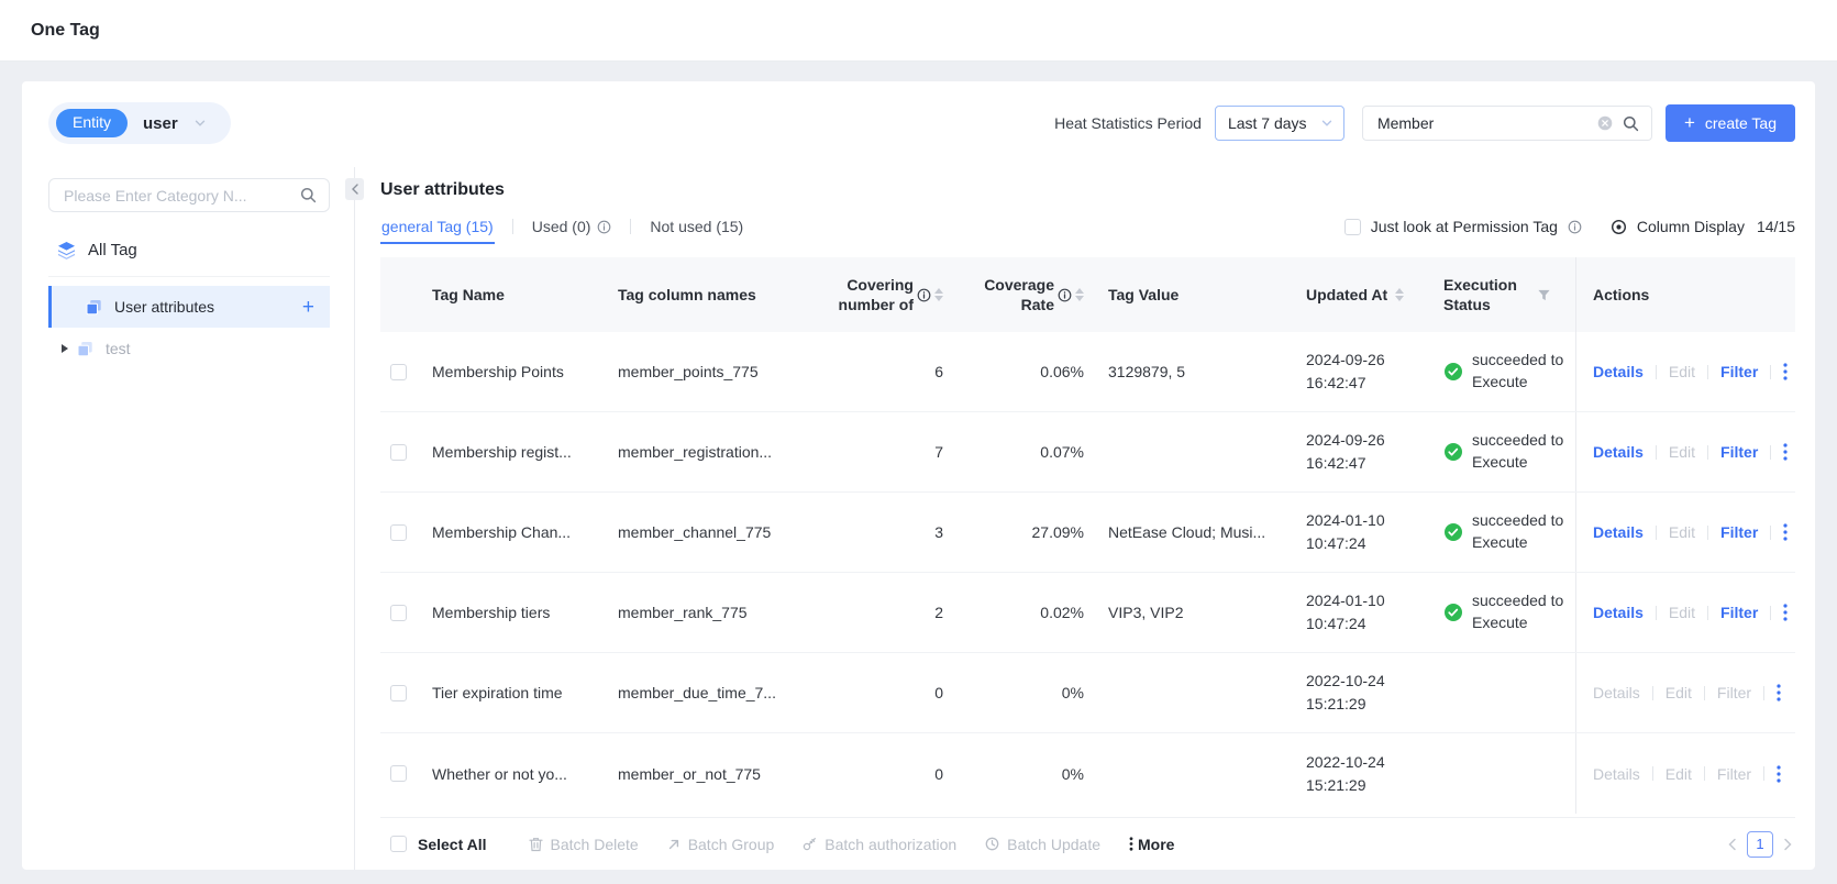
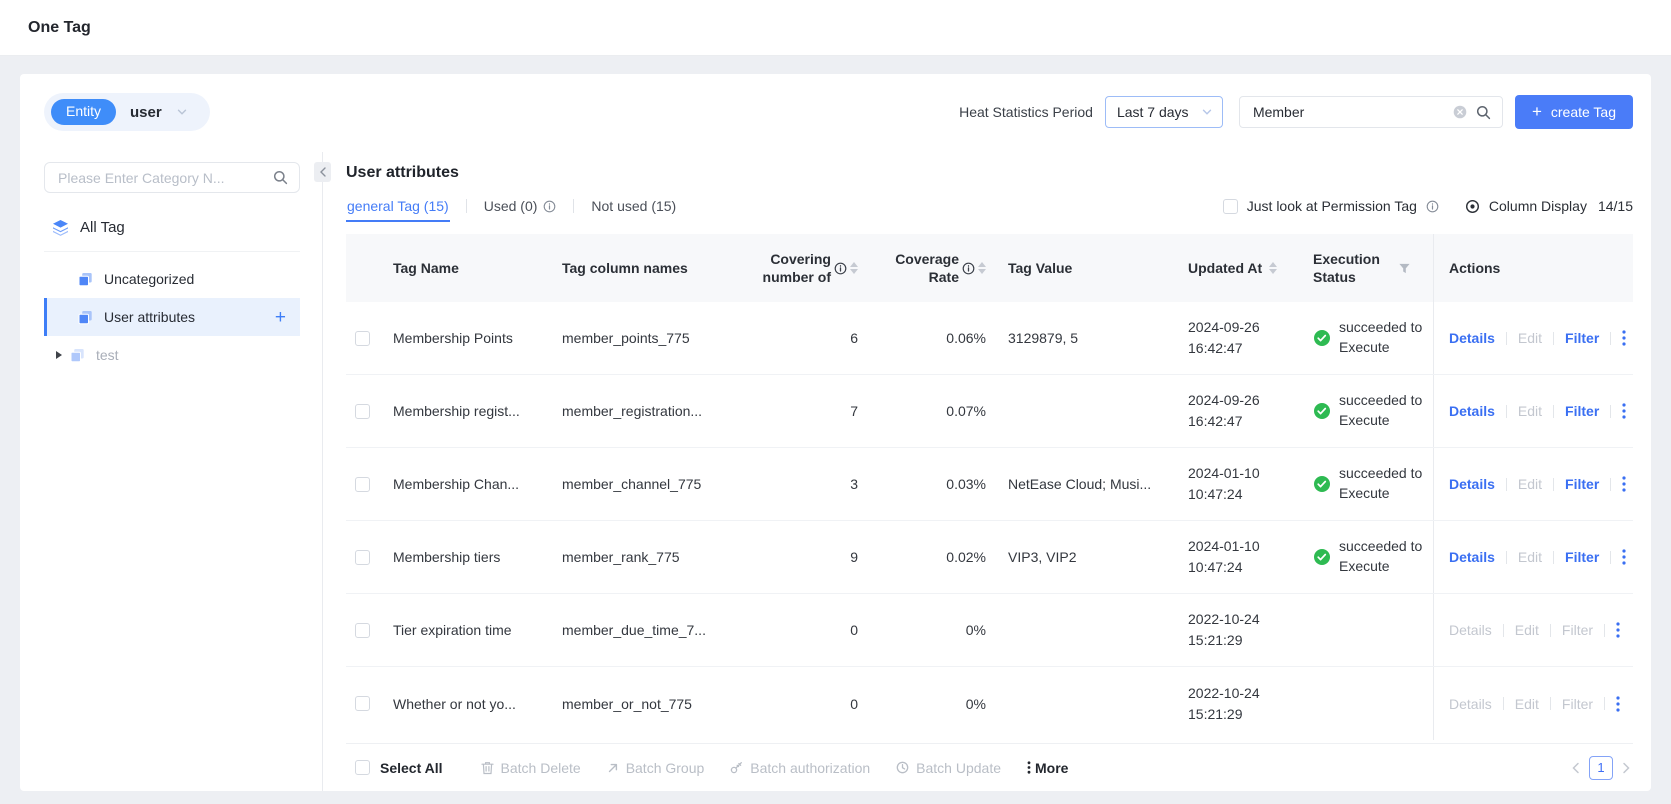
  One Tag
  Entity
  user
  Heat Statistics Period
  Last 7 days
  Member
  +
  create Tag
  Please Enter Category N...
  All Tag
+ Uncategorized
  User attributes
  +
  test
  User attributes
  general Tag (15)
  Used (0)
  Not used (15)
  Just look at Permission Tag
  Column Display
  14/15
  Tag Name
  Tag column names
  Covering number of
  Coverage Rate
  Tag Value
  Updated At
  Execution Status
  Actions
  Membership Points
  member_points_775
  6
  0.06%
  3129879, 5
  2024-09-26
  16:42:47
  succeeded to Execute
  Details
  Edit
  Filter
  Membership regist...
  member_registration...
  7
  0.07%
  2024-09-26
  16:42:47
  succeeded to Execute
  Details
  Edit
  Filter
  Membership Chan...
  member_channel_775
  3
- 27.09%
+ 0.03%
  NetEase Cloud; Musi...
  2024-01-10
  10:47:24
  succeeded to Execute
  Details
  Edit
  Filter
  Membership tiers
  member_rank_775
- 2
+ 9
  0.02%
  VIP3, VIP2
  2024-01-10
  10:47:24
  succeeded to Execute
  Details
  Edit
  Filter
  Tier expiration time
  member_due_time_7...
  0
  0%
  2022-10-24
  15:21:29
  Details
  Edit
  Filter
  Whether or not yo...
  member_or_not_775
  0
  0%
  2022-10-24
  15:21:29
  Details
  Edit
  Filter
  Select All
  Batch Delete
  Batch Group
  Batch authorization
  Batch Update
  More
  1
